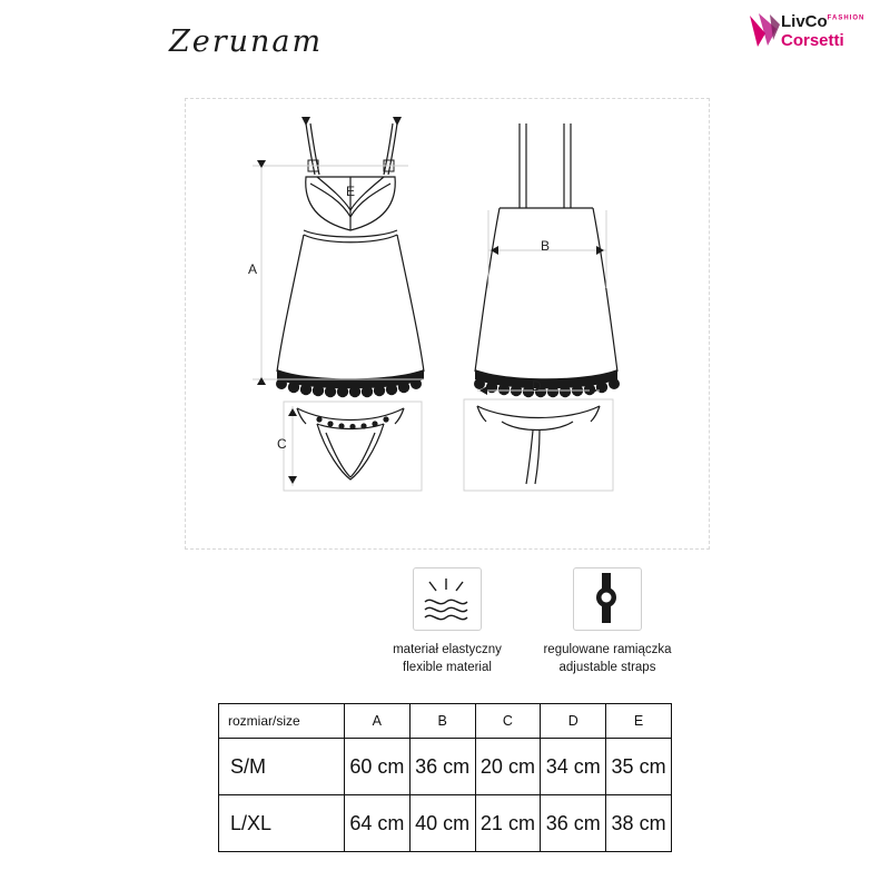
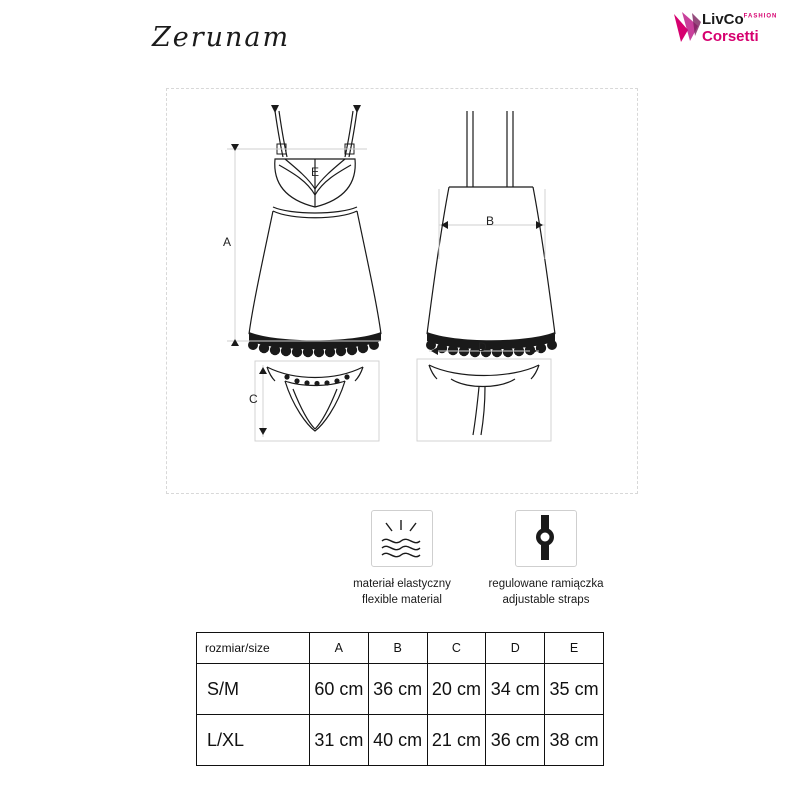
  Zerunam
  Corsetti
  A
  B
  C
  D
  E
  materiał elastyczny
  flexible material
  regulowane ramiączka
  adjustable straps
  rozmiar/size	A	B	C	D	E
  S/M	60 cm	36 cm	20 cm	34 cm	35 cm
- L/XL	64 cm	40 cm	21 cm	36 cm	38 cm
+ L/XL	31 cm	40 cm	21 cm	36 cm	38 cm
